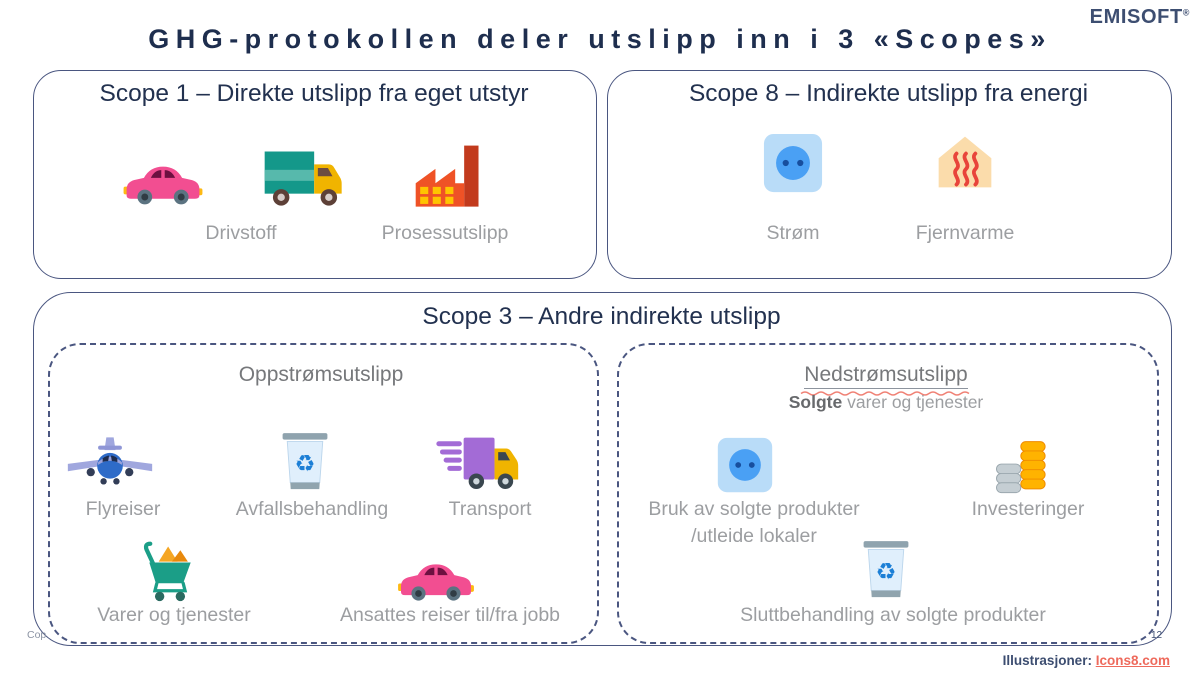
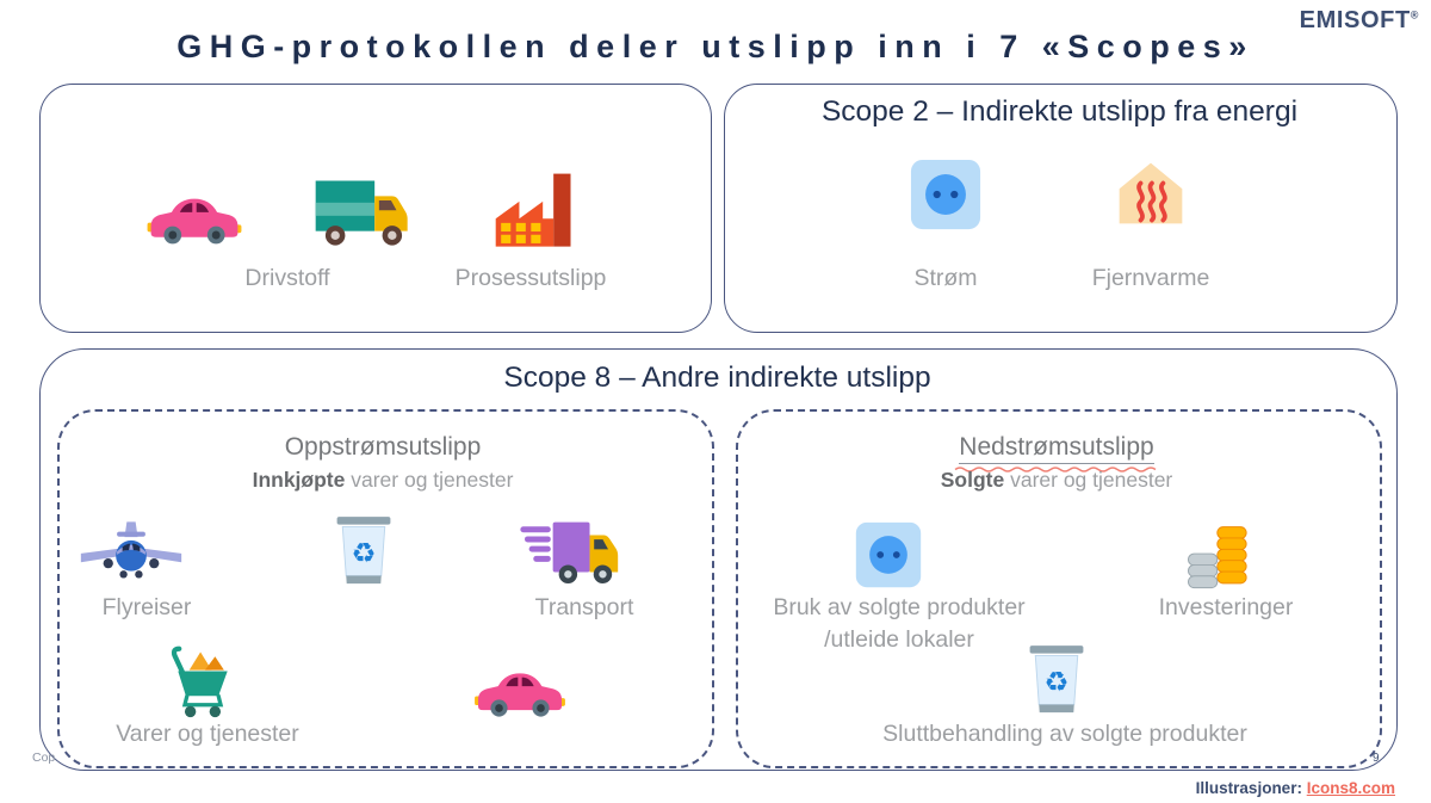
- GHG-protokollen deler utslipp inn i 3 «Scopes»
+ GHG-protokollen deler utslipp inn i 7 «Scopes»
  EMISOFT®
- Scope 1 – Direkte utslipp fra eget utstyr
  Drivstoff
  Prosessutslipp
- Scope 8 – Indirekte utslipp fra energi
+ Scope 2 – Indirekte utslipp fra energi
  Strøm
  Fjernvarme
- Scope 3 – Andre indirekte utslipp
+ Scope 8 – Andre indirekte utslipp
  Oppstrømsutslipp
+ Innkjøpte varer og tjenester
  ♻
  Flyreiser
- Avfallsbehandling
  Transport
  Varer og tjenester
- Ansattes reiser til/fra jobb
  Nedstrømsutslipp
  Solgte varer og tjenester
  Bruk av solgte produkter
  /utleide lokaler
  Investeringer
  ♻
  Sluttbehandling av solgte produkter
  Cop
- 12
+ 9
  Illustrasjoner: Icons8.com
